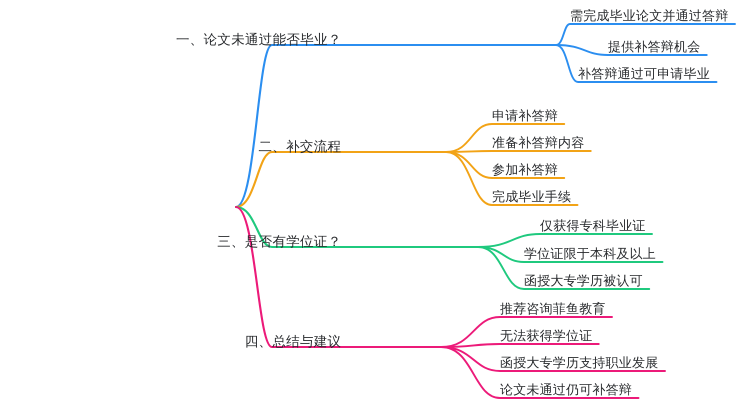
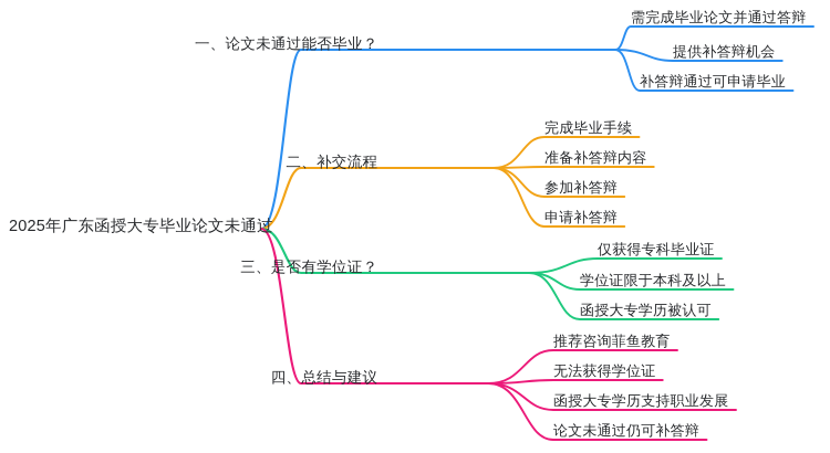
+ 2025年广东函授大专毕业论文未通过
  一、论文未通过能否毕业？
  需完成毕业论文并通过答辩
  提供补答辩机会
  补答辩通过可申请毕业
  二、补交流程
- 申请补答辩
+ 完成毕业手续
  准备补答辩内容
  参加补答辩
- 完成毕业手续
+ 申请补答辩
  三、是否有学位证？
  仅获得专科毕业证
  学位证限于本科及以上
  函授大专学历被认可
  四、总结与建议
  推荐咨询菲鱼教育
  无法获得学位证
  函授大专学历支持职业发展
  论文未通过仍可补答辩
